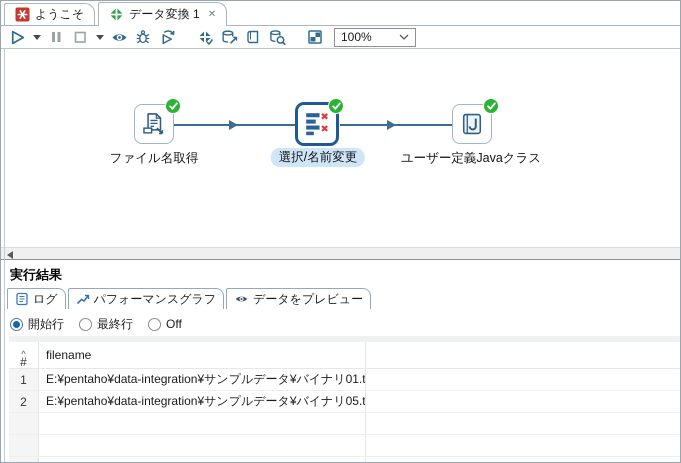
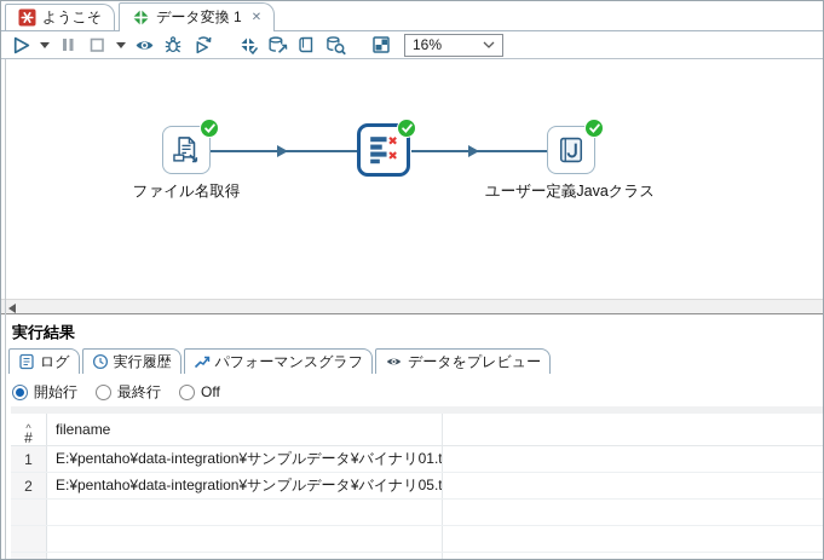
  ようこそ
  データ変換 1
  ✕
- 100%
+ 16%
  ファイル名取得
- 選択/名前変更
  ユーザー定義Javaクラス
  実行結果
  ログ
+ 実行履歴
  パフォーマンスグラフ
  データをプレビュー
  開始行
  最終行
  Off
  ^
  #
  filename
  1
  E:¥pentaho¥data-integration¥サンプルデータ¥バイナリ01.t
  2
  E:¥pentaho¥data-integration¥サンプルデータ¥バイナリ05.t
